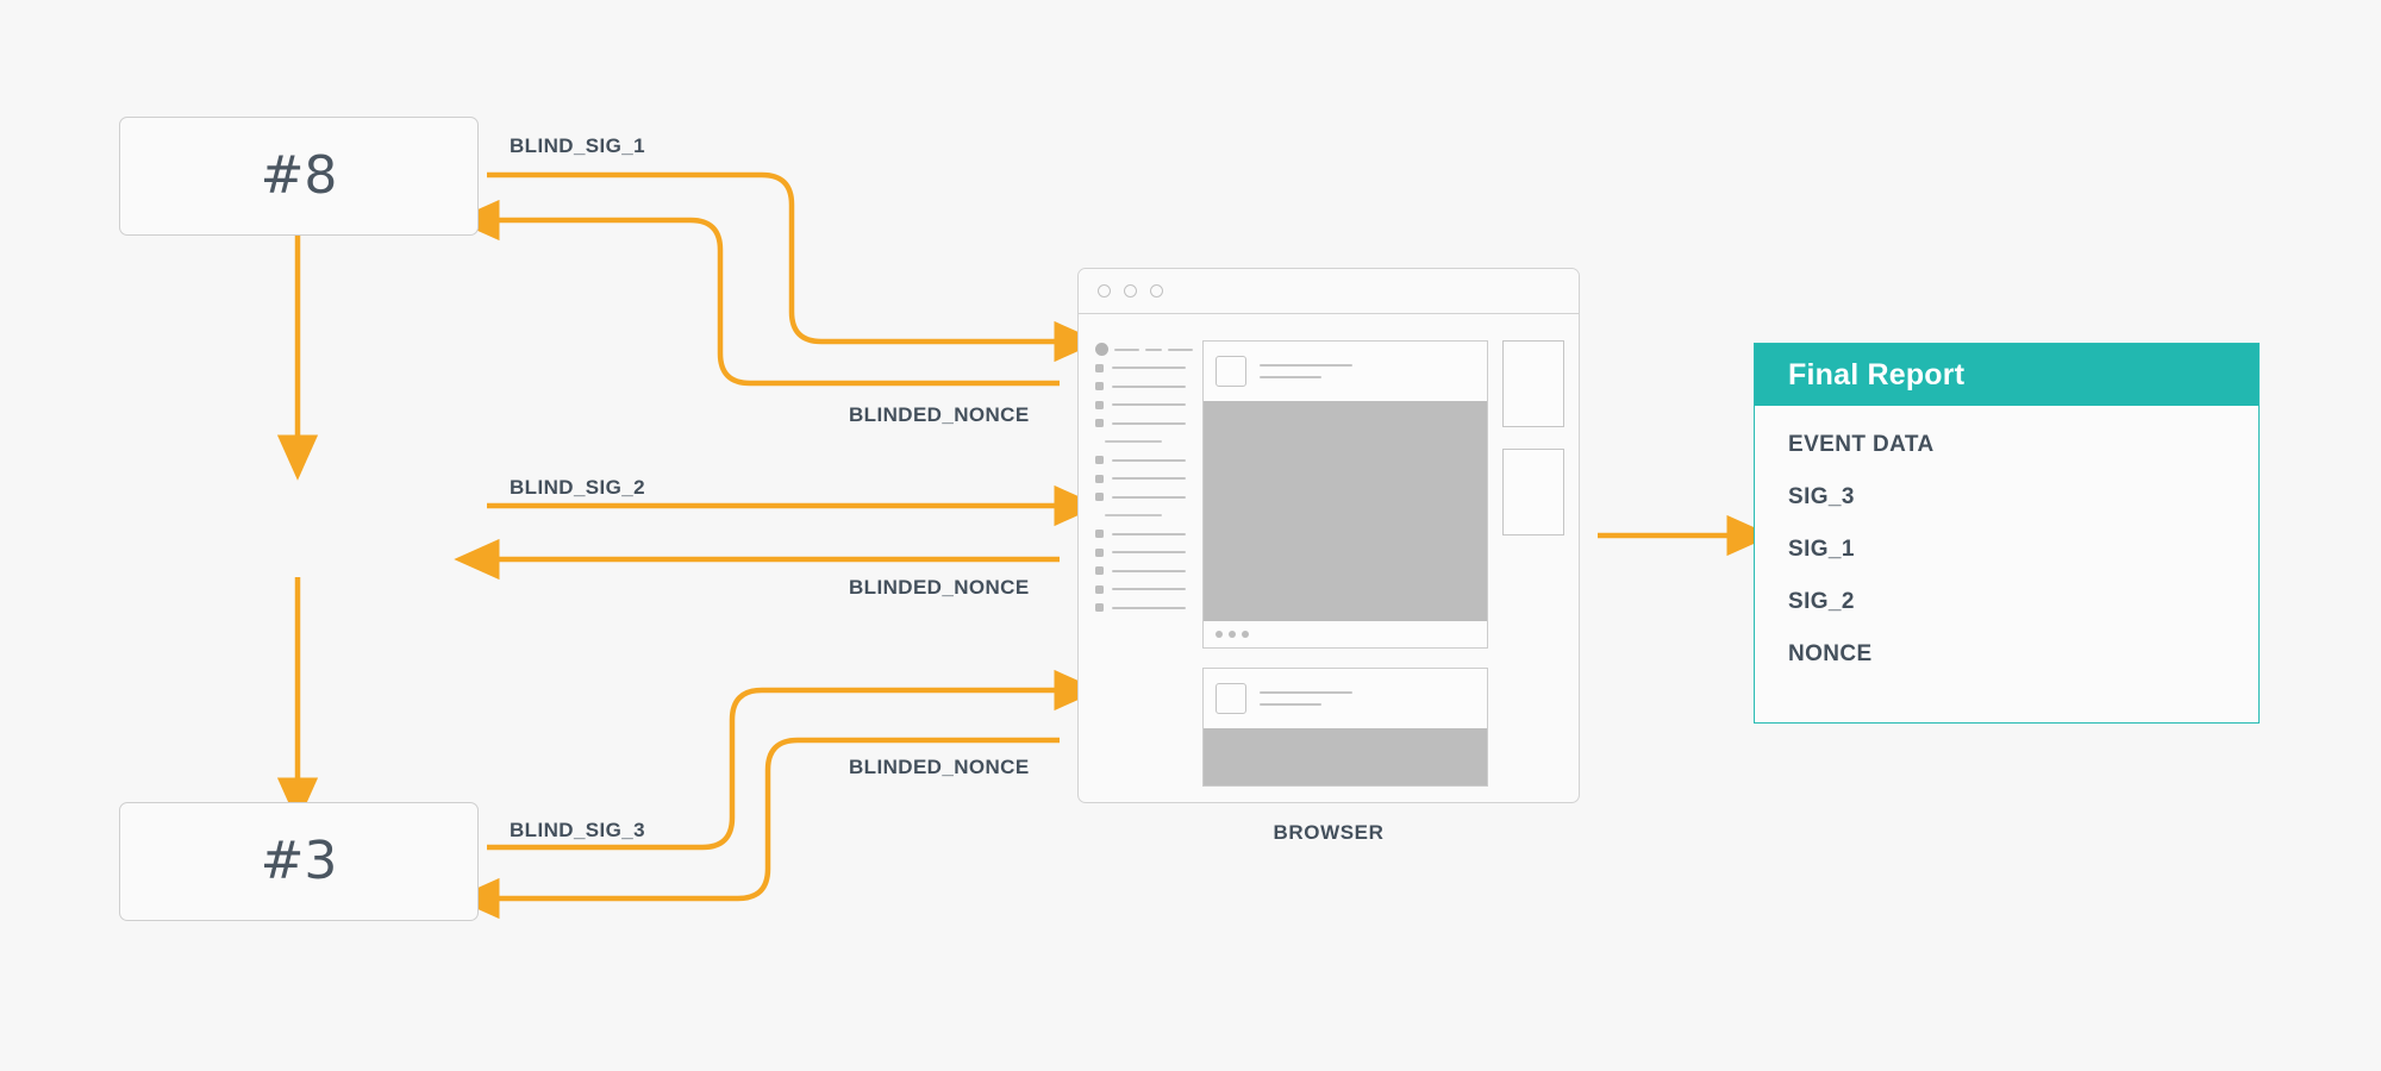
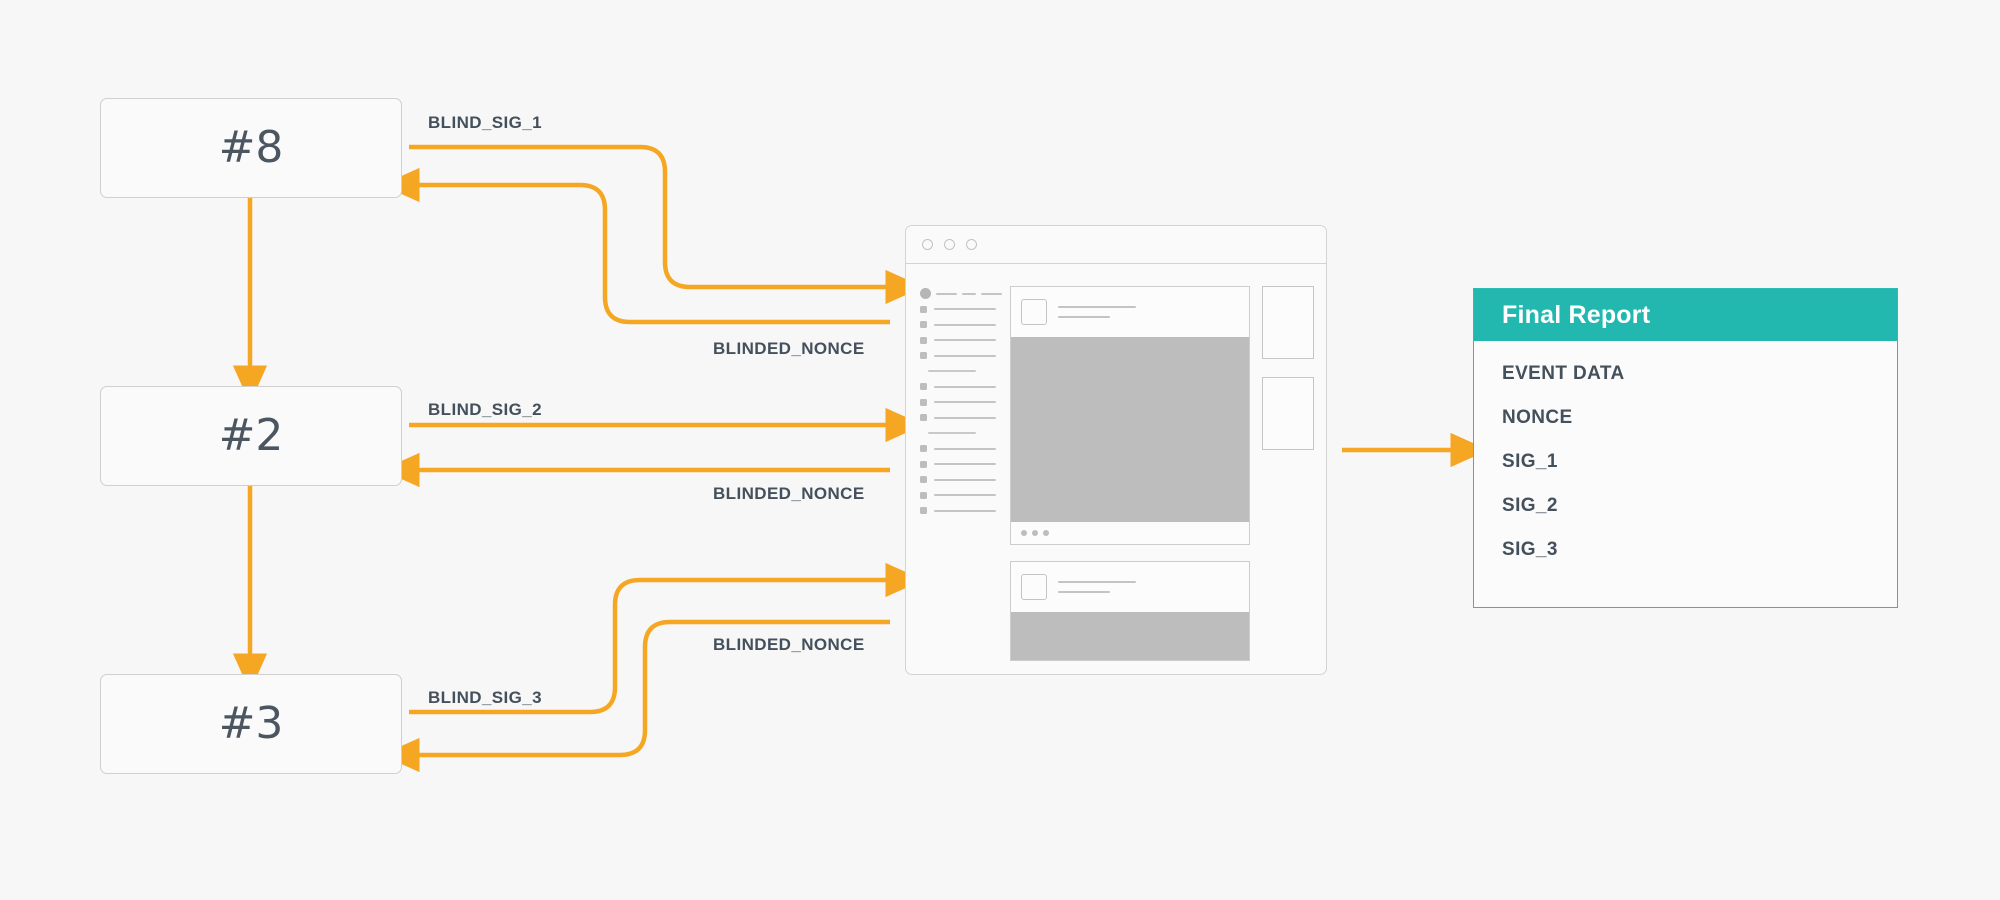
  #8
+ #2
  #3
  BLIND_SIG_1
  BLINDED_NONCE
  BLIND_SIG_2
  BLINDED_NONCE
  BLIND_SIG_3
  BLINDED_NONCE
- BROWSER
  Final Report
  EVENT DATA
- SIG_3
+ NONCE
  SIG_1
  SIG_2
- NONCE
+ SIG_3
